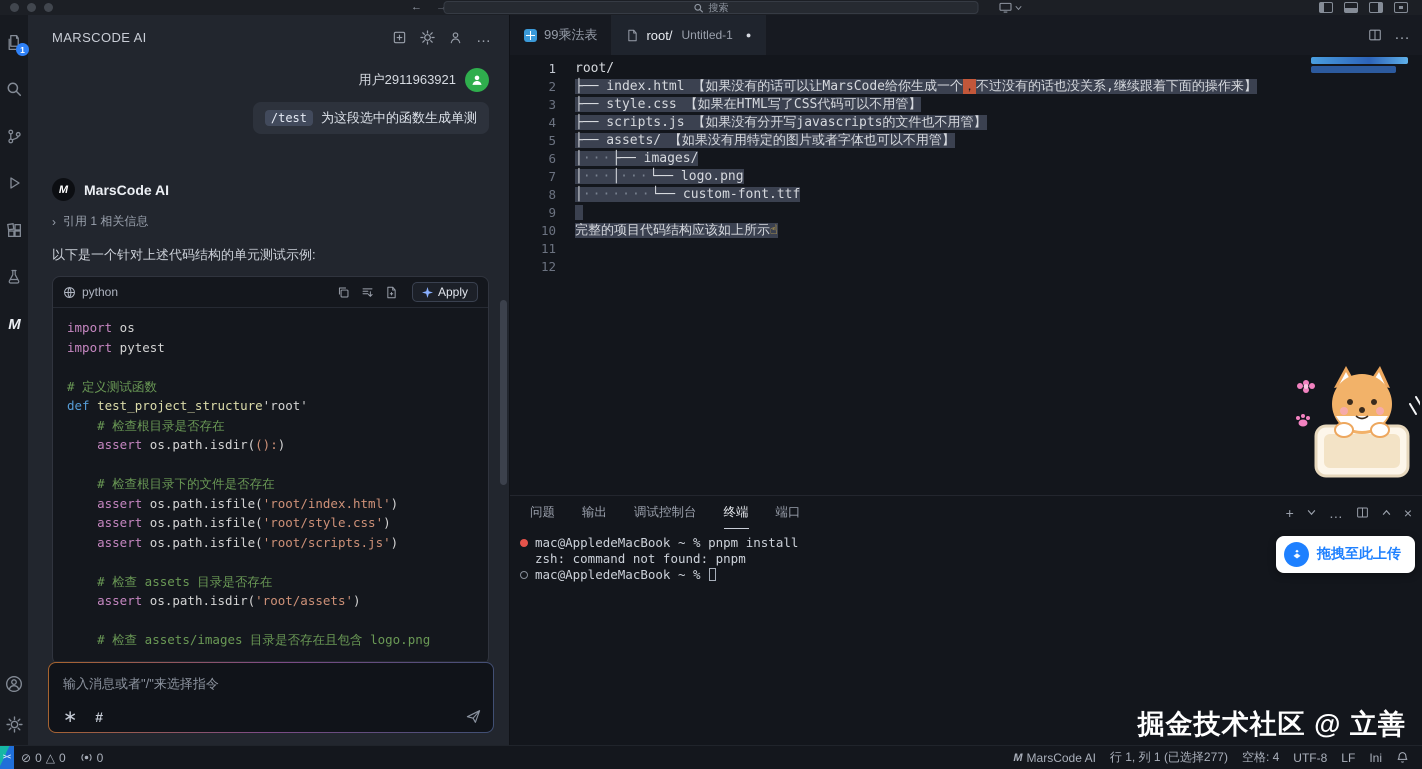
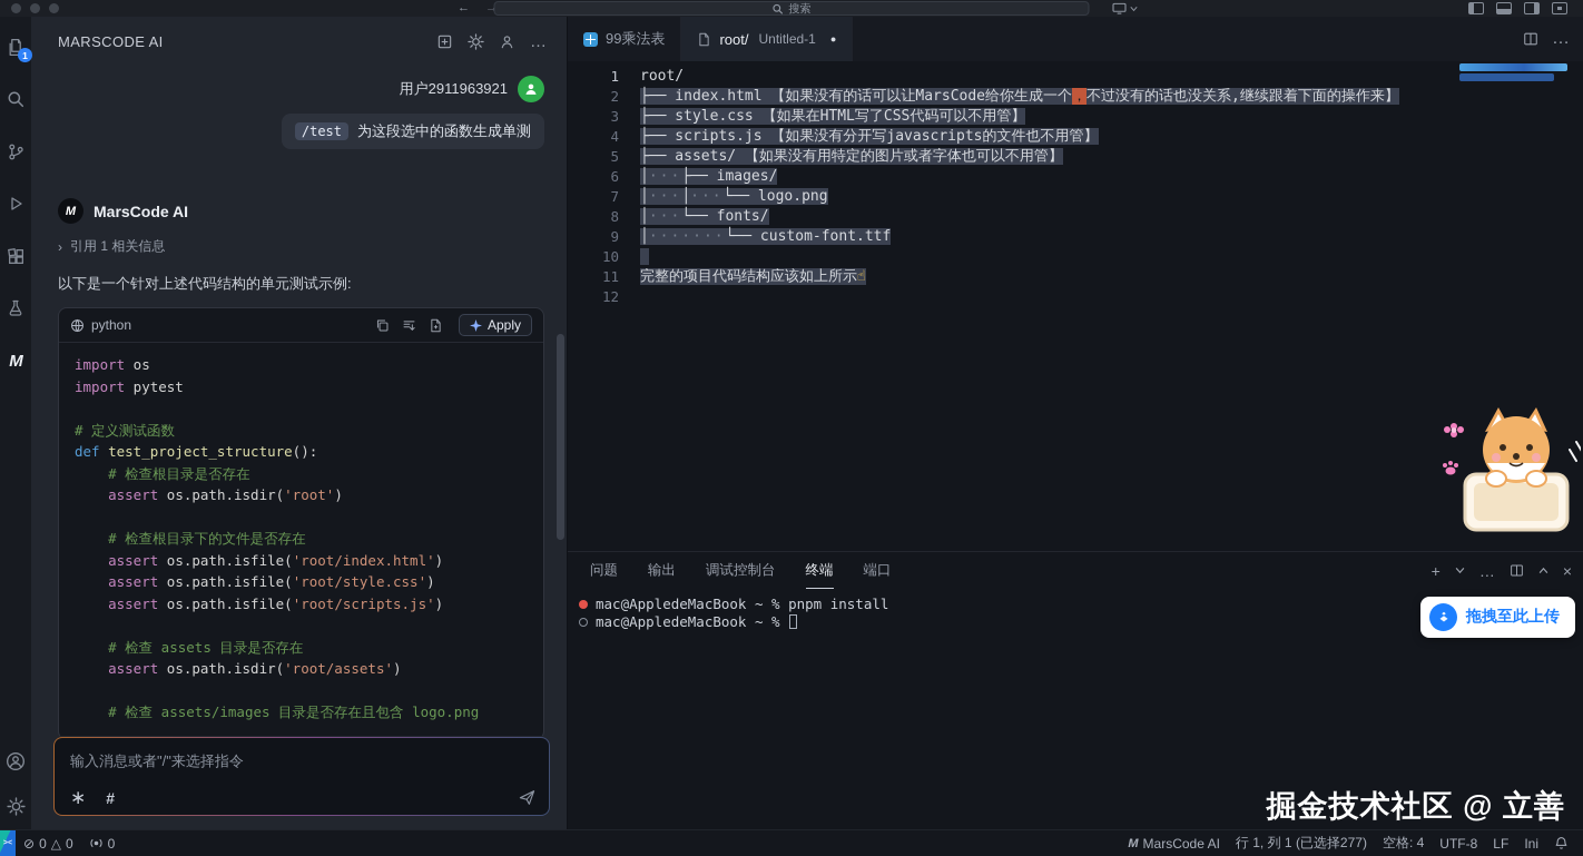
  ←
  →
  搜索
  1
  M
  MARSCODE AI
  …
  用户2911963921
  /test
  为这段选中的函数生成单测
  M
  MarsCode AI
  ›
  引用 1 相关信息
  以下是一个针对上述代码结构的单元测试示例:
  python
  Apply
  import os
  import pytest
  # 定义测试函数
- def test_project_structure'root'
+ def test_project_structure():
  # 检查根目录是否存在
- assert os.path.isdir(():)
+ assert os.path.isdir('root')
  # 检查根目录下的文件是否存在
  assert os.path.isfile('root/index.html')
  assert os.path.isfile('root/style.css')
  assert os.path.isfile('root/scripts.js')
  # 检查 assets 目录是否存在
  assert os.path.isdir('root/assets')
  # 检查 assets/images 目录是否存在且包含 logo.png
  输入消息或者"/"来选择指令
  ∗
  #
  99乘法表
  root/
  Untitled-1
  ●
  …
  1
  2
  3
  4
  5
  6
  7
  8
  9
  10
  11
  12
  root/
  ├── index.html 【如果没有的话可以让MarsCode给你生成一个，不过没有的话也没关系,继续跟着下面的操作来】
  ├── style.css 【如果在HTML写了CSS代码可以不用管】
  ├── scripts.js 【如果没有分开写javascripts的文件也不用管】
  ├── assets/ 【如果没有用特定的图片或者字体也可以不用管】
  │···├── images/
  │···│···└── logo.png
+ │···└── fonts/
  │·······└── custom-font.ttf
  完整的项目代码结构应该如上所示☝
  问题
  输出
  调试控制台
  终端
  端口
  +
  …
  ×
  mac@AppledeMacBook ~ % pnpm install
- zsh: command not found: pnpm
  mac@AppledeMacBook ~ %
  拖拽至此上传
  ⊘
  0
  △
  0
  0
  M
  MarsCode AI
  行 1, 列 1 (已选择277)
  空格: 4
  UTF-8
  LF
  Ini
  掘金技术社区 @ 立善
